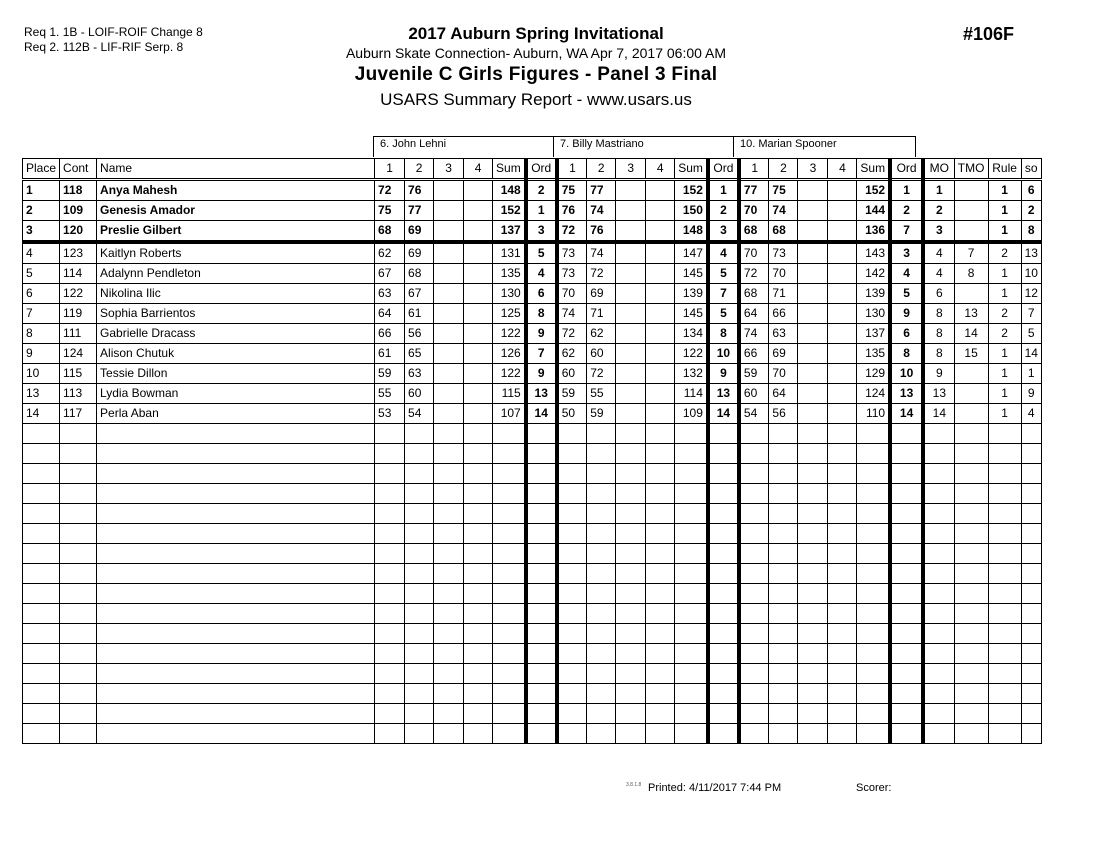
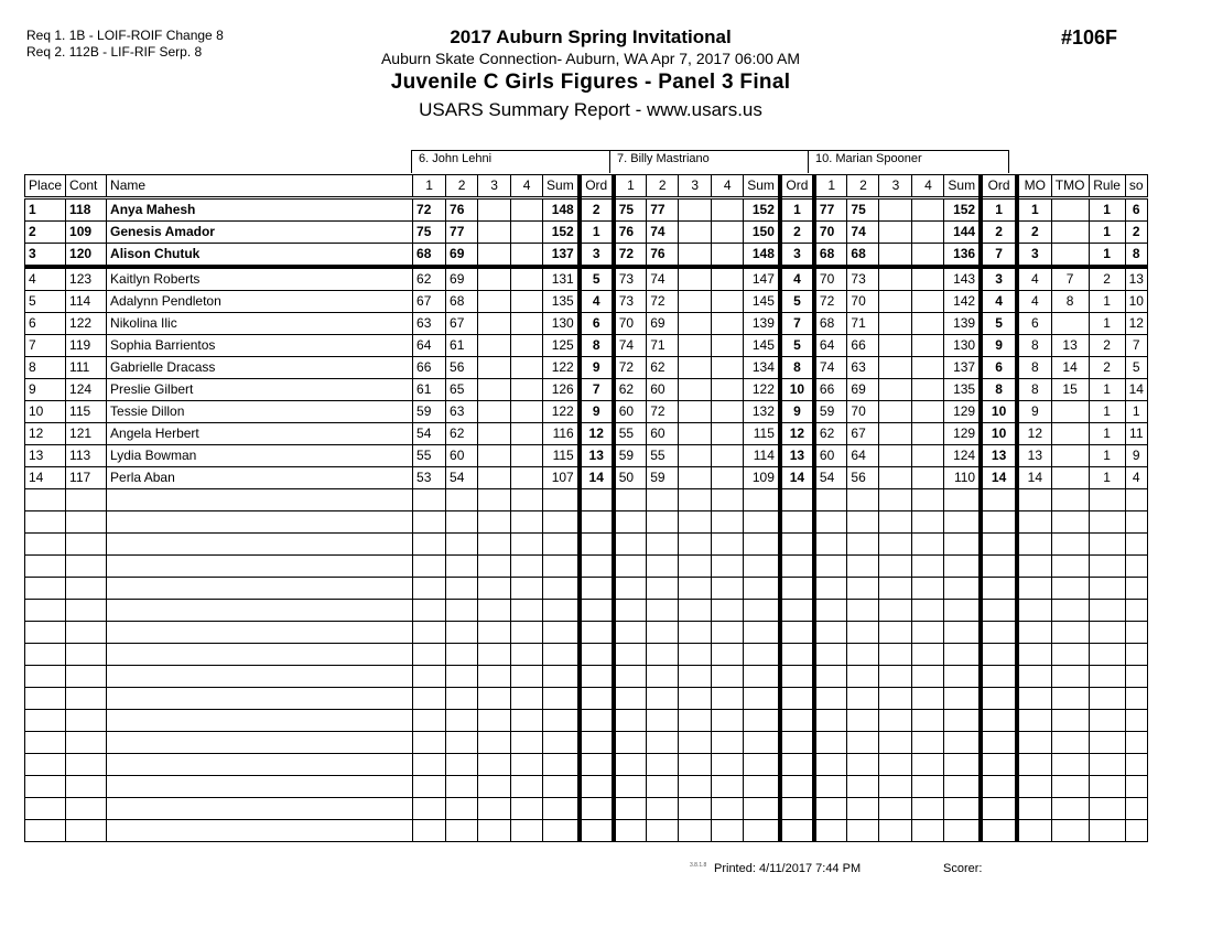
  Req 1. 1B - LOIF-ROIF Change 8
  Req 2. 112B - LIF-RIF Serp. 8
  #106F
  2017 Auburn Spring Invitational
  Auburn Skate Connection- Auburn, WA Apr 7, 2017 06:00 AM
  Juvenile C Girls Figures - Panel 3 Final
  USARS Summary Report - www.usars.us
  6. John Lehni
  7. Billy Mastriano
  10. Marian Spooner
  Place	Cont	Name	1	2	3	4	Sum	Ord	1	2	3	4	Sum	Ord	1	2	3	4	Sum	Ord	MO	TMO	Rule	so
  1	118	Anya Mahesh	72	76			148	2	75	77			152	1	77	75			152	1	1		1	6
  2	109	Genesis Amador	75	77			152	1	76	74			150	2	70	74			144	2	2		1	2
- 3	120	Preslie Gilbert	68	69			137	3	72	76			148	3	68	68			136	7	3		1	8
+ 3	120	Alison Chutuk	68	69			137	3	72	76			148	3	68	68			136	7	3		1	8
  4	123	Kaitlyn Roberts	62	69			131	5	73	74			147	4	70	73			143	3	4	7	2	13
  5	114	Adalynn Pendleton	67	68			135	4	73	72			145	5	72	70			142	4	4	8	1	10
  6	122	Nikolina Ilic	63	67			130	6	70	69			139	7	68	71			139	5	6		1	12
  7	119	Sophia Barrientos	64	61			125	8	74	71			145	5	64	66			130	9	8	13	2	7
  8	111	Gabrielle Dracass	66	56			122	9	72	62			134	8	74	63			137	6	8	14	2	5
- 9	124	Alison Chutuk	61	65			126	7	62	60			122	10	66	69			135	8	8	15	1	14
+ 9	124	Preslie Gilbert	61	65			126	7	62	60			122	10	66	69			135	8	8	15	1	14
  10	115	Tessie Dillon	59	63			122	9	60	72			132	9	59	70			129	10	9		1	1
+ 12	121	Angela Herbert	54	62			116	12	55	60			115	12	62	67			129	10	12		1	11
  13	113	Lydia Bowman	55	60			115	13	59	55			114	13	60	64			124	13	13		1	9
  14	117	Perla Aban	53	54			107	14	50	59			109	14	54	56			110	14	14		1	4
  Printed: 4/11/2017 7:44 PM
  Scorer:
